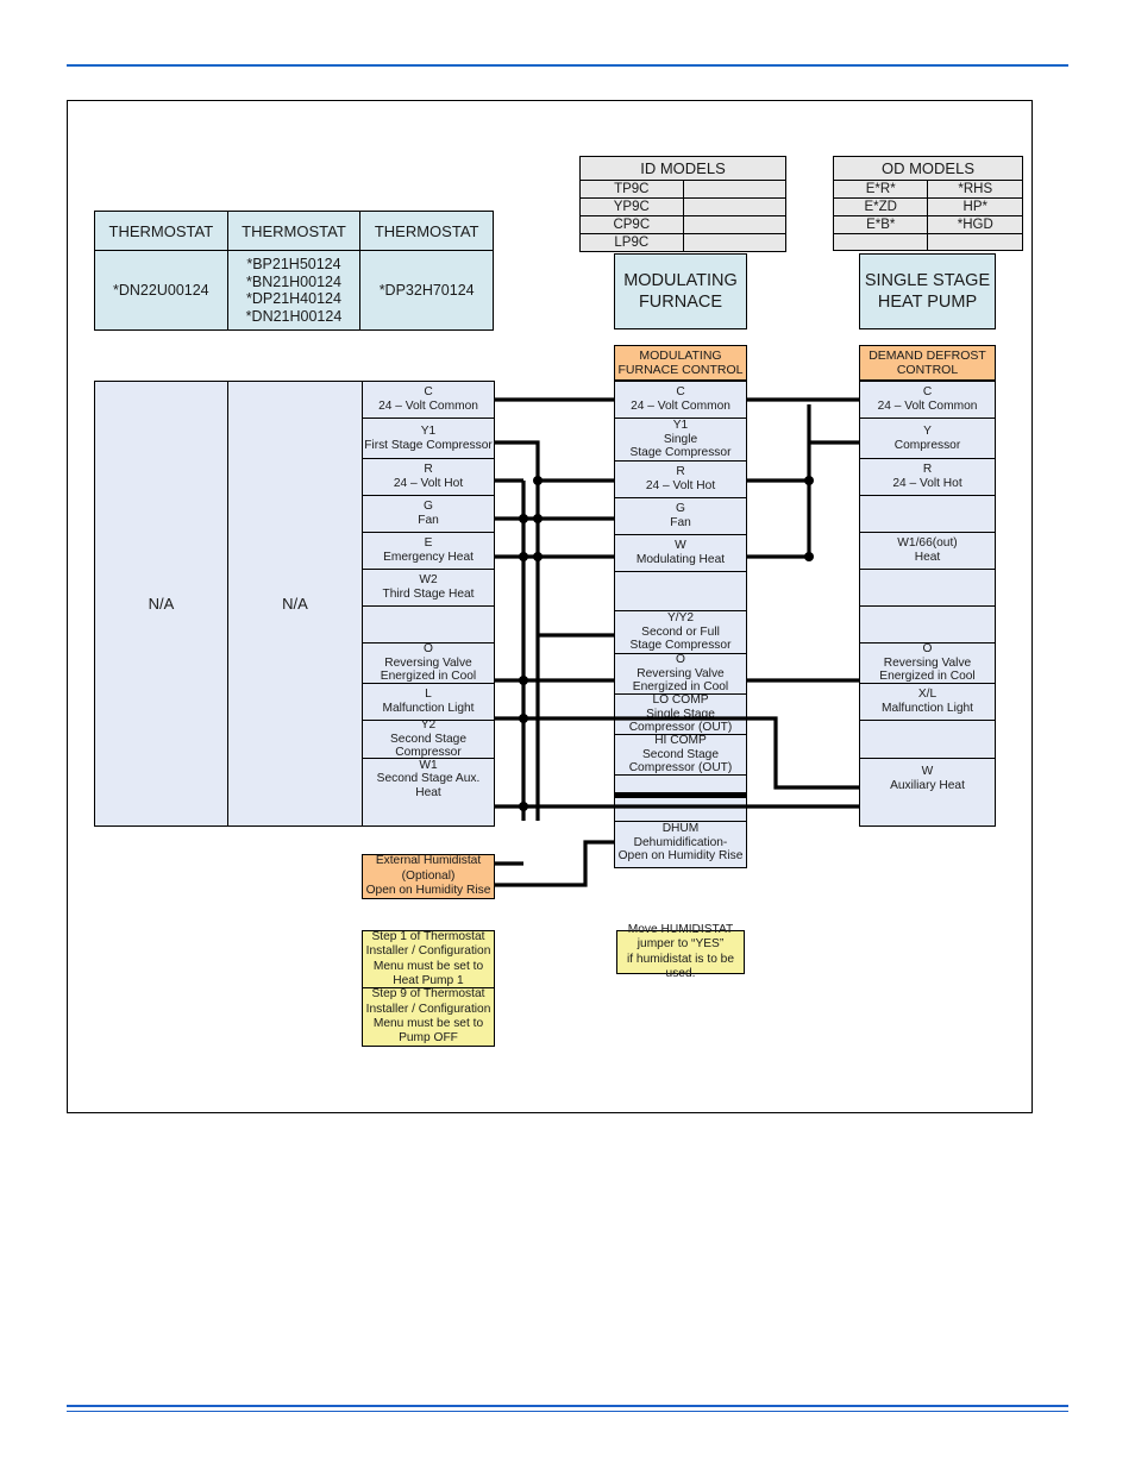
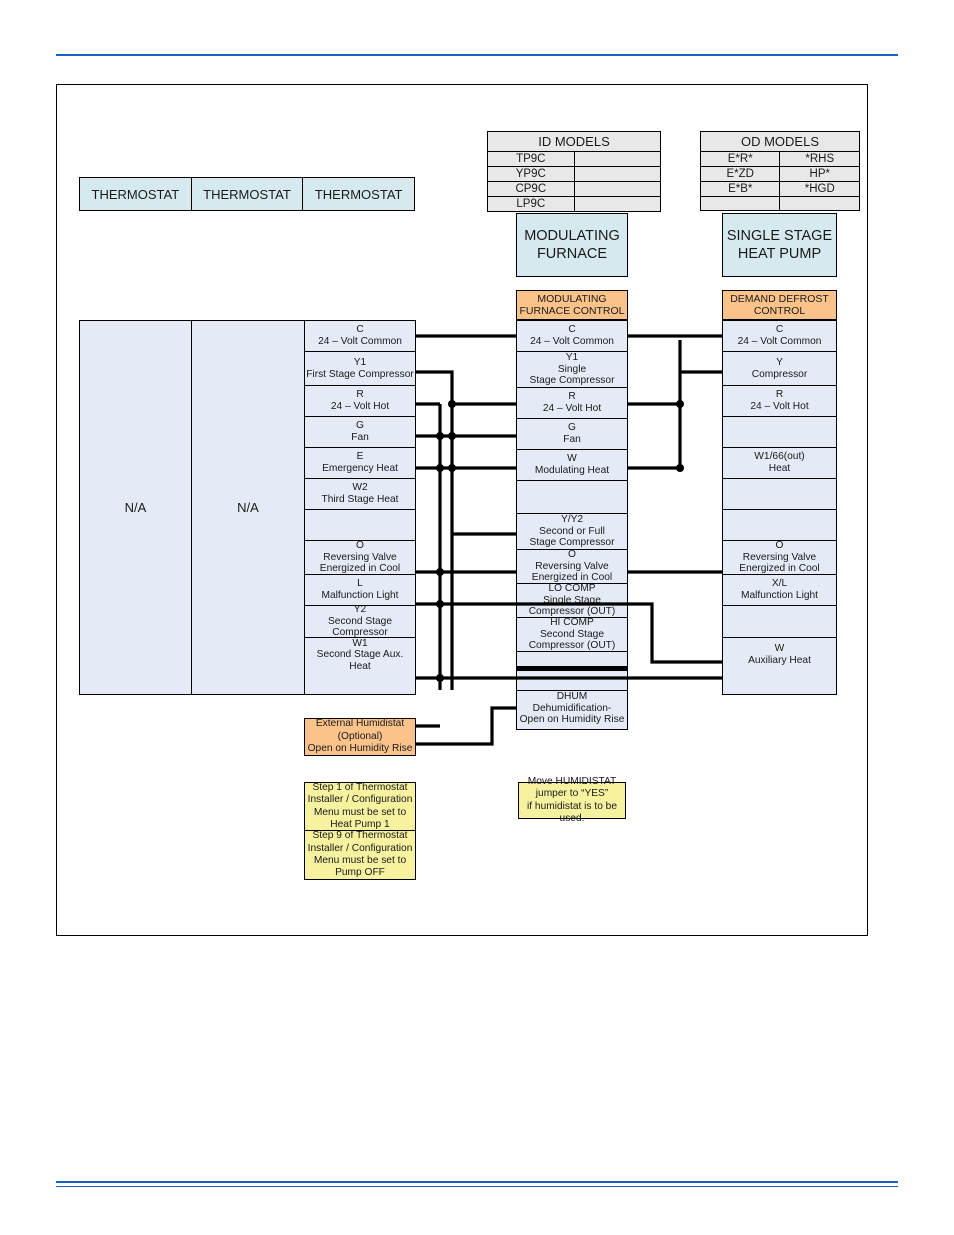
  ID MODELS
  TP9C
  YP9C
  CP9C
  LP9C
  OD MODELS
  E*R*	*RHS
  E*ZD	HP*
  E*B*	*HGD
  THERMOSTAT	THERMOSTAT	THERMOSTAT
- *DN22U00124	*BP21H50124 *BN21H00124 *DP21H40124 *DN21H00124	*DP32H70124
  MODULATING
  FURNACE
  SINGLE STAGE
  HEAT PUMP
  MODULATING
  FURNACE CONTROL
  DEMAND DEFROST
  CONTROL
  N/A
  N/A
  C
  24 – Volt Common
  Y1
  First Stage Compressor
  R
  24 – Volt Hot
  G
  Fan
  E
  Emergency Heat
  W2
  Third Stage Heat
  O
  Reversing Valve
  Energized in Cool
  L
  Malfunction Light
  Y2
  Second Stage Compressor
  W1
  Second Stage Aux. Heat
  C
  24 – Volt Common
  Y1
  Single
  Stage Compressor
  R
  24 – Volt Hot
  G
  Fan
  W
  Modulating Heat
  Y/Y2
  Second or Full
  Stage Compressor
  O
  Reversing Valve
  Energized in Cool
  LO COMP
  Single Stage
  Compressor (OUT)
  HI COMP
  Second Stage
  Compressor (OUT)
  DHUM
  Dehumidification-
  Open on Humidity Rise
  C
  24 – Volt Common
  Y
  Compressor
  R
  24 – Volt Hot
  W1/66(out)
  Heat
  O
  Reversing Valve
  Energized in Cool
  X/L
  Malfunction Light
  W
  Auxiliary Heat
  External Humidistat
  (Optional)
  Open on Humidity Rise
  Step 1 of Thermostat
  Installer / Configuration
  Menu must be set to
  Heat Pump 1
  Step 9 of Thermostat
  Installer / Configuration
  Menu must be set to
  Pump OFF
  Move HUMIDISTAT
  jumper to “YES”
  if humidistat is to be used.
